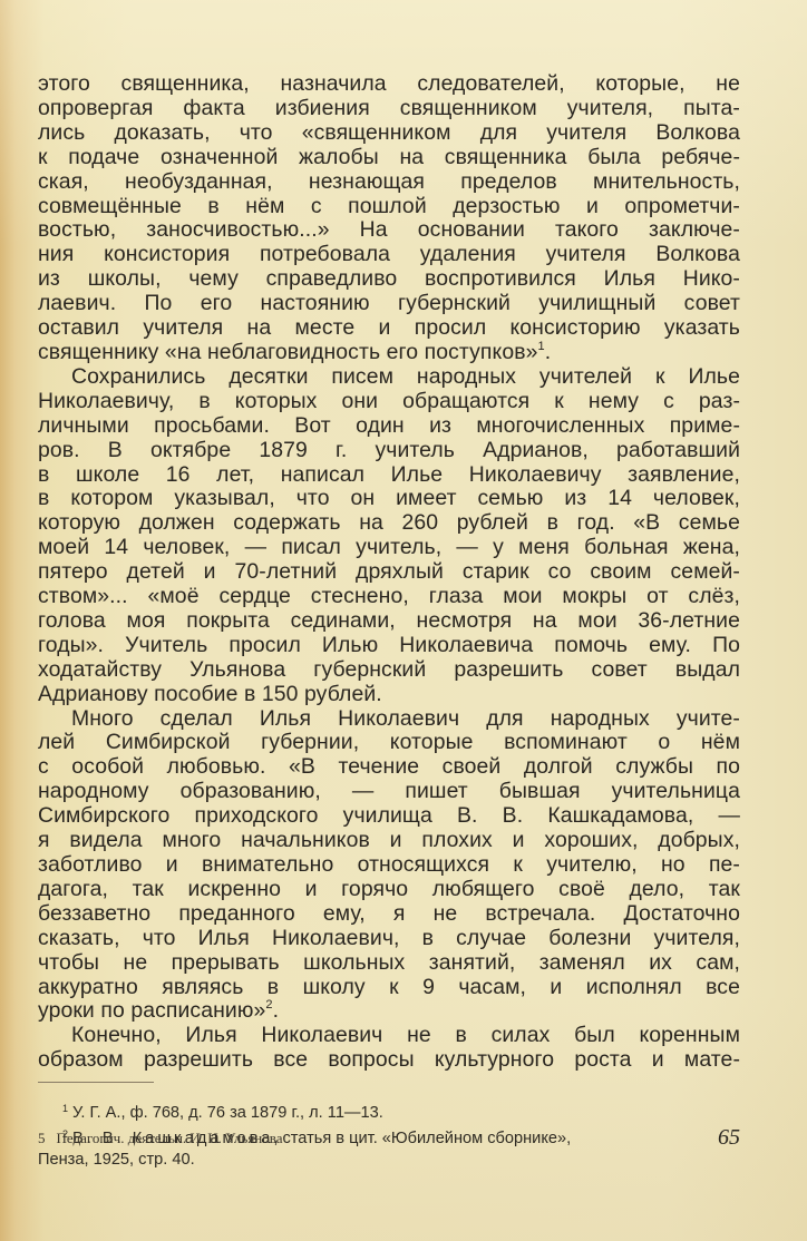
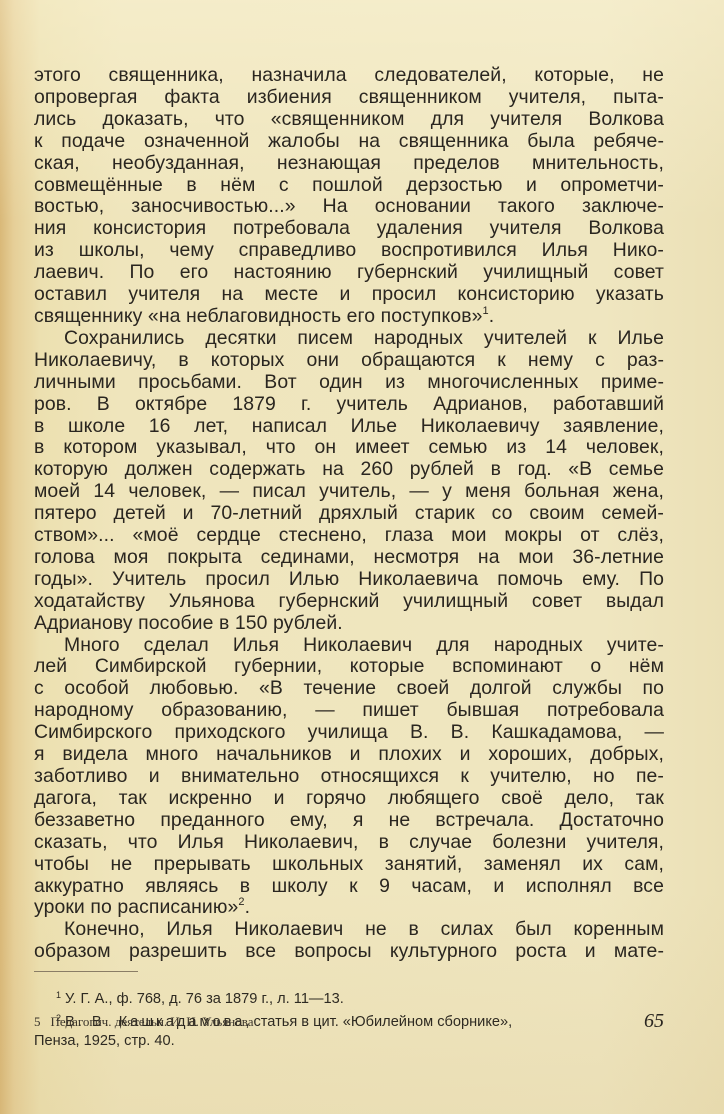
  этого священника, назначила следователей, которые, не
  опровергая факта избиения священником учителя, пыта-
  лись доказать, что «священником для учителя Волкова
  к подаче означенной жалобы на священника была ребяче-
  ская, необузданная, незнающая пределов мнительность,
  совмещённые в нём с пошлой дерзостью и опрометчи-
  востью, заносчивостью...» На основании такого заключе-
  ния консистория потребовала удаления учителя Волкова
  из школы, чему справедливо воспротивился Илья Нико-
  лаевич. По его настоянию губернский училищный совет
  оставил учителя на месте и просил консисторию указать
  священнику «на неблаговидность его поступков»1.
  Сохранились десятки писем народных учителей к Илье
  Николаевичу, в которых они обращаются к нему с раз-
  личными просьбами. Вот один из многочисленных приме-
  ров. В октябре 1879 г. учитель Адрианов, работавший
  в школе 16 лет, написал Илье Николаевичу заявление,
  в котором указывал, что он имеет семью из 14 человек,
  которую должен содержать на 260 рублей в год. «В семье
  моей 14 человек, — писал учитель, — у меня больная жена,
  пятеро детей и 70-летний дряхлый старик со своим семей-
  ством»... «моё сердце стеснено, глаза мои мокры от слёз,
  голова моя покрыта сединами, несмотря на мои 36-летние
  годы». Учитель просил Илью Николаевича помочь ему. По
- ходатайству Ульянова губернский разрешить совет выдал
+ ходатайству Ульянова губернский училищный совет выдал
  Адрианову пособие в 150 рублей.
  Много сделал Илья Николаевич для народных учите-
  лей Симбирской губернии, которые вспоминают о нём
  с особой любовью. «В течение своей долгой службы по
- народному образованию, — пишет бывшая учительница
+ народному образованию, — пишет бывшая потребовала
  Симбирского приходского училища В. В. Кашкадамова, —
  я видела много начальников и плохих и хороших, добрых,
  заботливо и внимательно относящихся к учителю, но пе-
  дагога, так искренно и горячо любящего своё дело, так
  беззаветно преданного ему, я не встречала. Достаточно
  сказать, что Илья Николаевич, в случае болезни учителя,
  чтобы не прерывать школьных занятий, заменял их сам,
  аккуратно являясь в школу к 9 часам, и исполнял все
  уроки по расписанию»2.
  Конечно, Илья Николаевич не в силах был коренным
  образом разрешить все вопросы культурного роста и мате-
  1 У. Г. А., ф. 768, д. 76 за 1879 г., л. 11—13.
  2 В. В. Кашкадамова, статья в цит. «Юбилейном сборнике»,
  Пенза, 1925, стр. 40.
  5 Педагогич. деятельн. И. Н. Ульянова
  65
